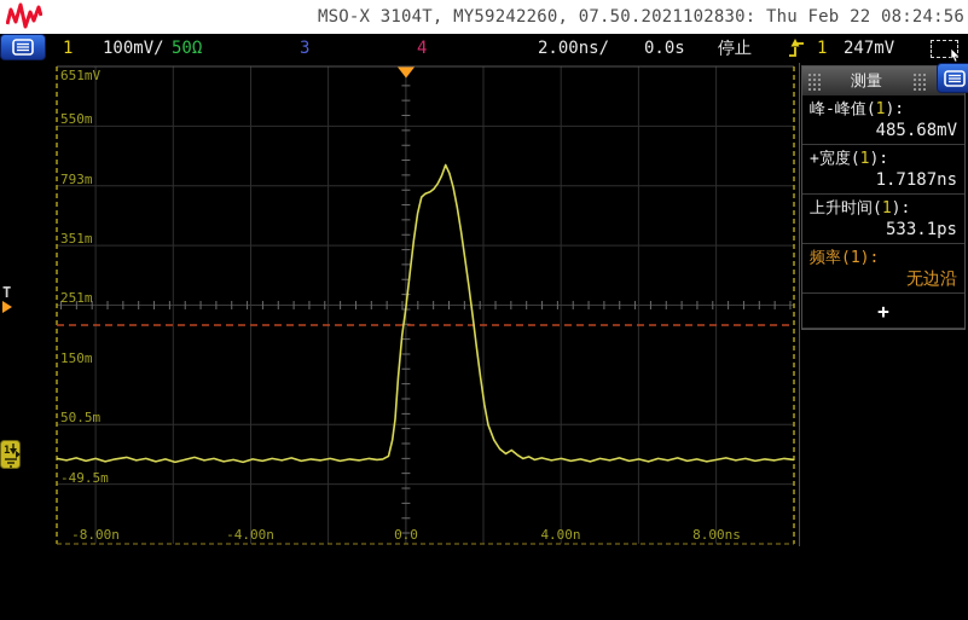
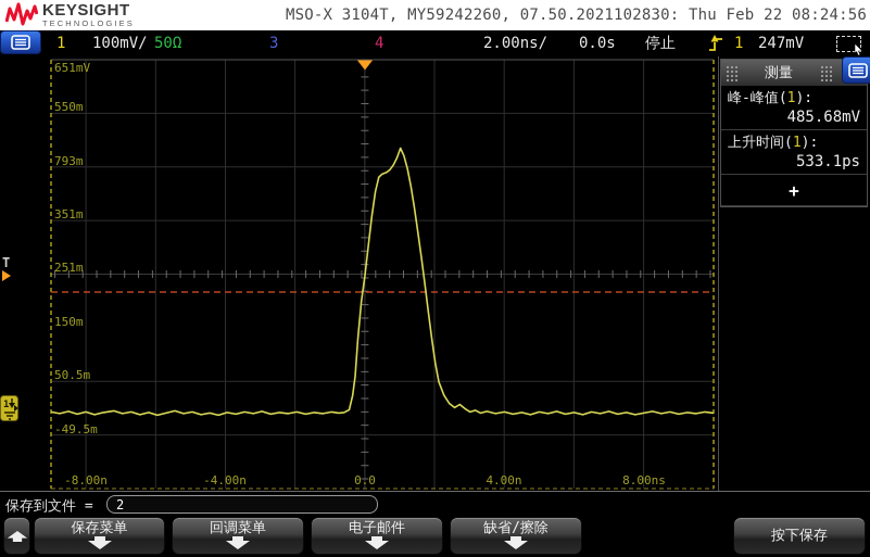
+ KEYSIGHT
+ TECHNOLOGIES
  MSO-X 3104T, MY59242260, 07.50.2021102830: Thu Feb 22 08:24:56
  1
  100mV/
  50Ω
  3
  4
  2.00ns/
  0.0s
  停止
  1
  247mV
  651mV
  550m
  793m
  351m
  251m
  150m
  50.5m
  -49.5m
  -8.00n
  -4.00n
  0.0
  4.00n
  8.00ns
  T
  1
  测量
  峰-峰值(1):
  485.68mV
- +宽度(1):
- 1.7187ns
  上升时间(1):
  533.1ps
- 频率(1):
- 无边沿
  +
+ 保存到文件 =
+ 2
+ 保存菜单
+ 回调菜单
+ 电子邮件
+ 缺省/擦除
+ 按下保存
